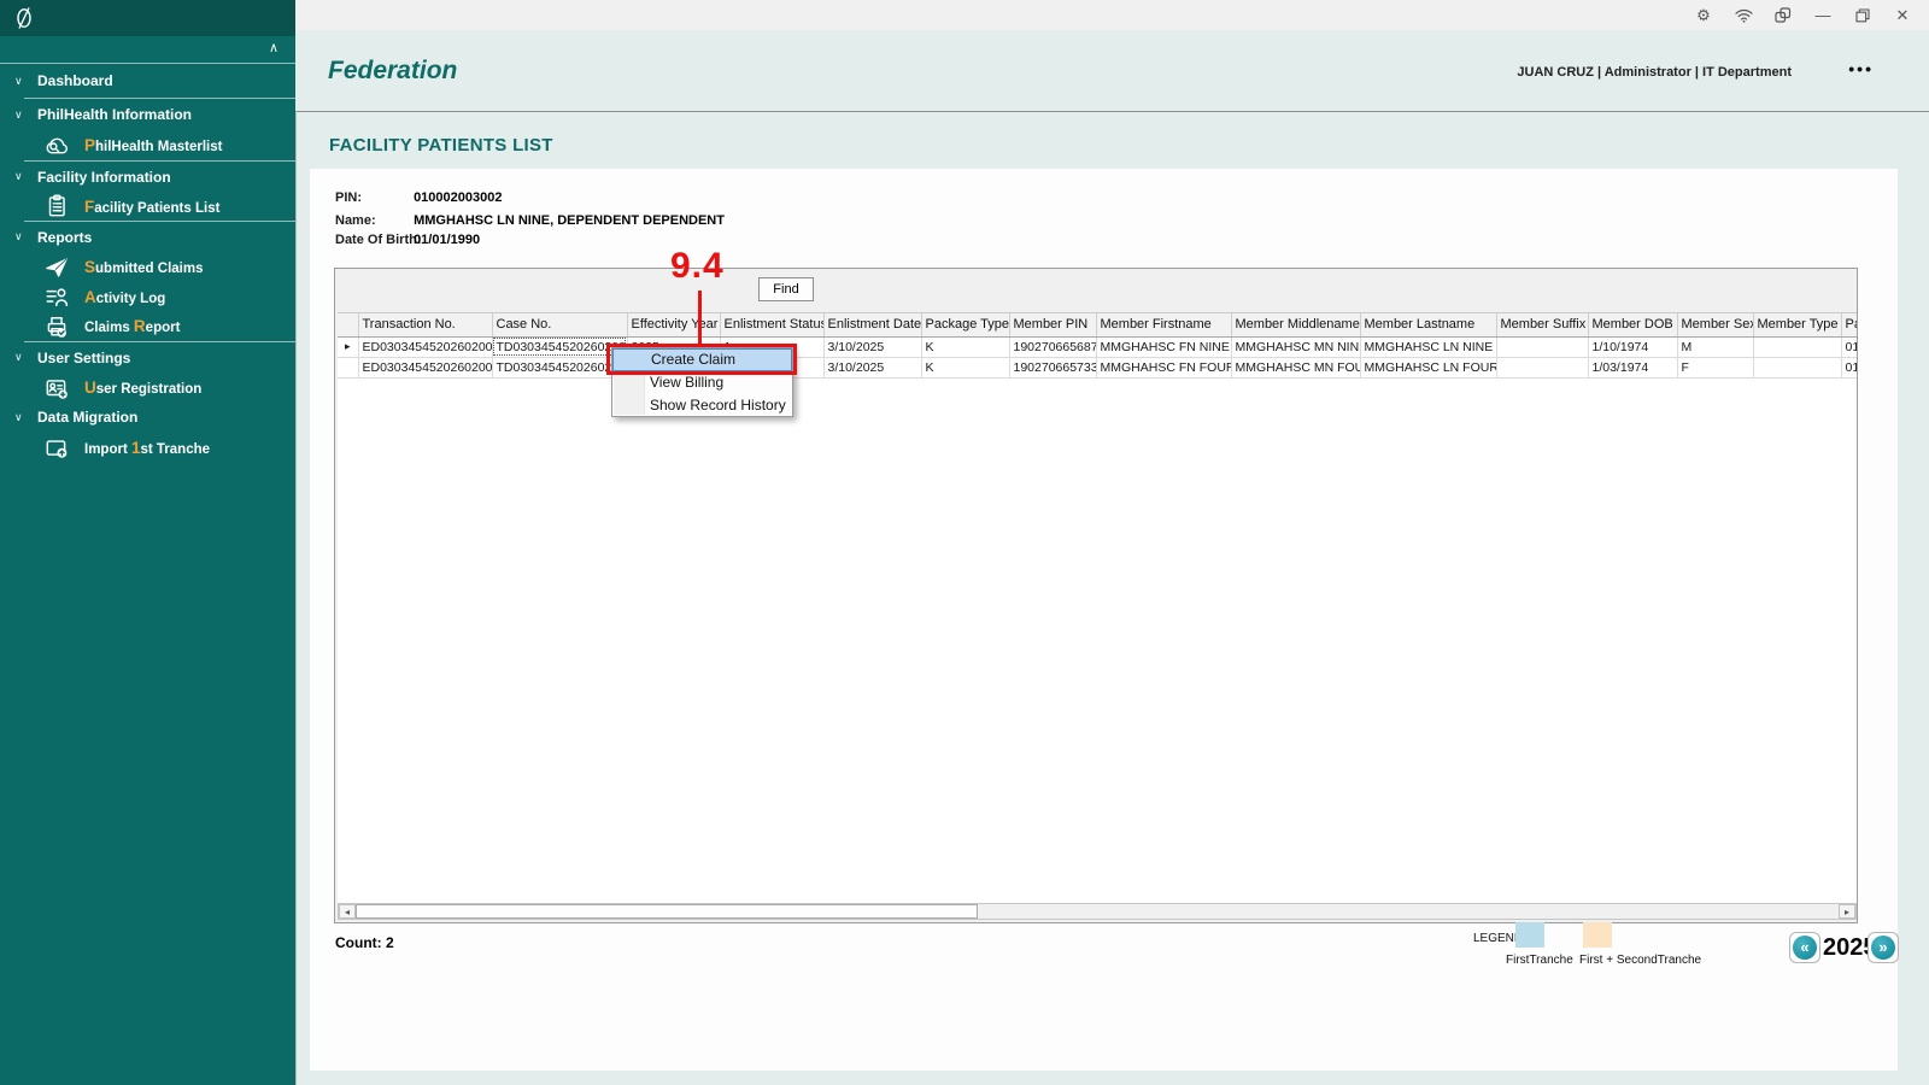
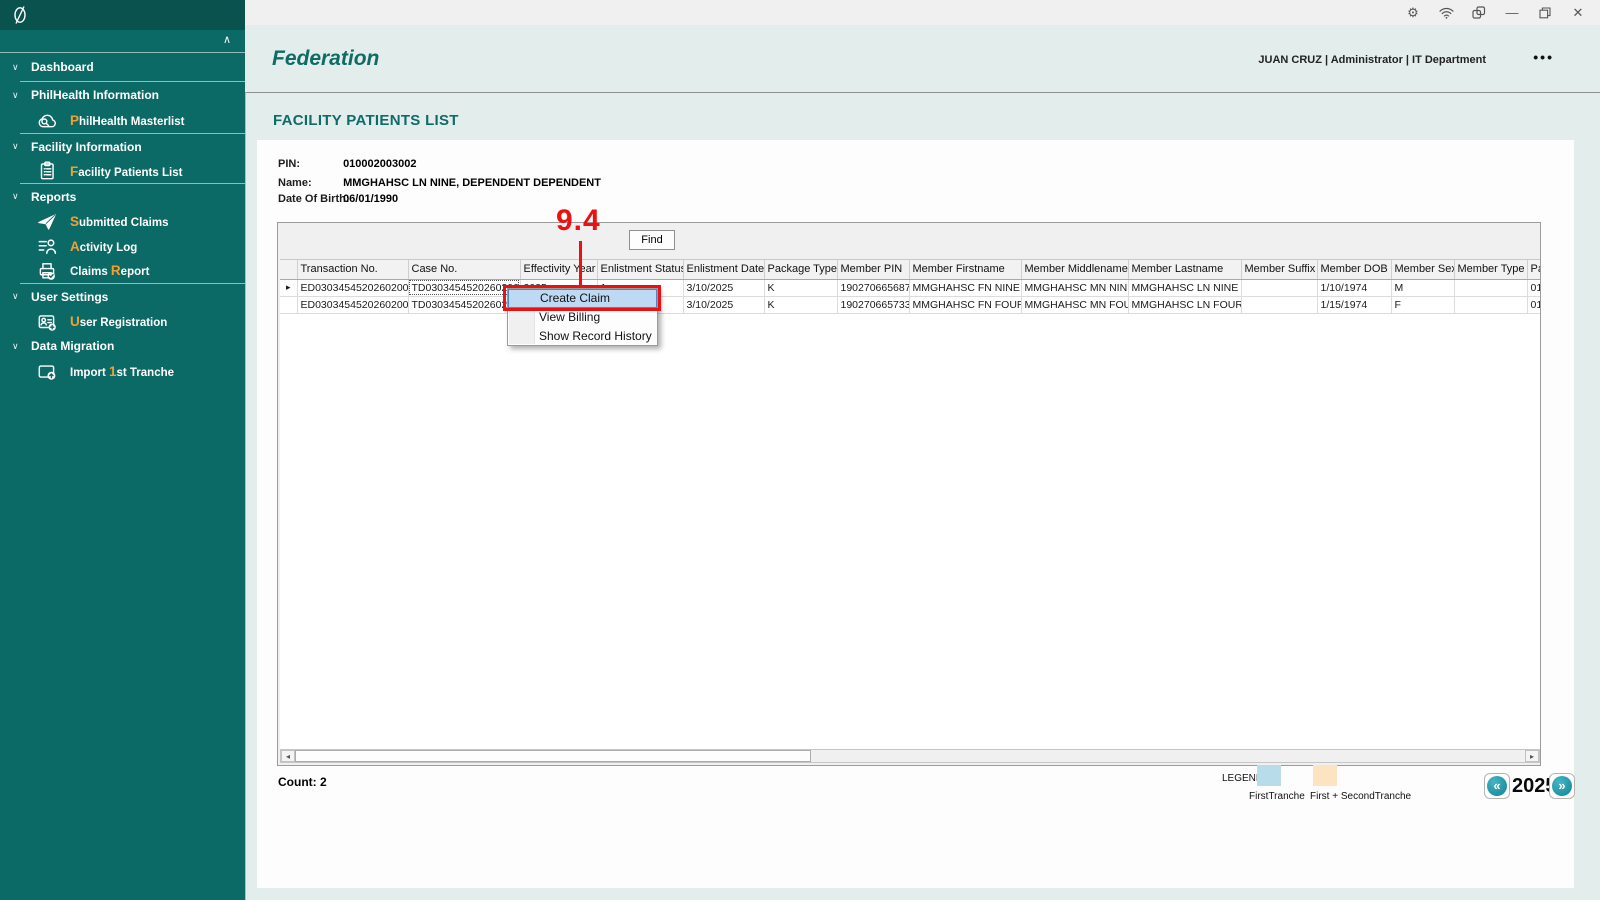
  ⚙
  —
  ✕
  ∧
  ∨
  Dashboard
  ∨
  PhilHealth Information
  PhilHealth Masterlist
  ∨
  Facility Information
  Facility Patients List
  ∨
  Reports
  Submitted Claims
  Activity Log
  Claims Report
  ∨
  User Settings
  User Registration
  ∨
  Data Migration
  Import 1st Tranche
  Federation
  JUAN CRUZ | Administrator | IT Department
  •••
  FACILITY PATIENTS LIST
  PIN: 010002003002
  Name: MMGHAHSC LN NINE, DEPENDENT DEPENDENT
- Date Of Birt 01/01/1990
+ Date Of Birt 06/01/1990
  Find
  	Transaction No.	Case No.	Effectivity Year	Enlistment Statu	Enlistment Date	Package Type	Member PIN	Member Firstname	Member Middlename	Member Lastname	Member Suffix	Member DOB	Member Se	Member Type	P
  ▸	ED0303454520260200	TD03034545202602			3/10/2025	K	190270665687	MMGHAHSC FN NINE	MMGHAHSC MN NIN	MMGHAHSC LN NINE		1/10/1974	M		01
- 	ED0303454520260200	TD03034545202602			3/10/2025	K	190270665733	MMGHAHSC FN FOU	MMGHAHSC MN FOU	MMGHAHSC LN FOUR		1/03/1974	F		01
+ 	ED0303454520260200	TD03034545202602			3/10/2025	K	190270665733	MMGHAHSC FN FOU	MMGHAHSC MN FOU	MMGHAHSC LN FOUR		1/15/1974	F		01
  ◂
  ▸
  Count: 2
  LEGEN
  FirstTranche
  First + SecondTranche
  «
  202
  »
  Create Claim
  View Billing
  Show Record History
  9.4
